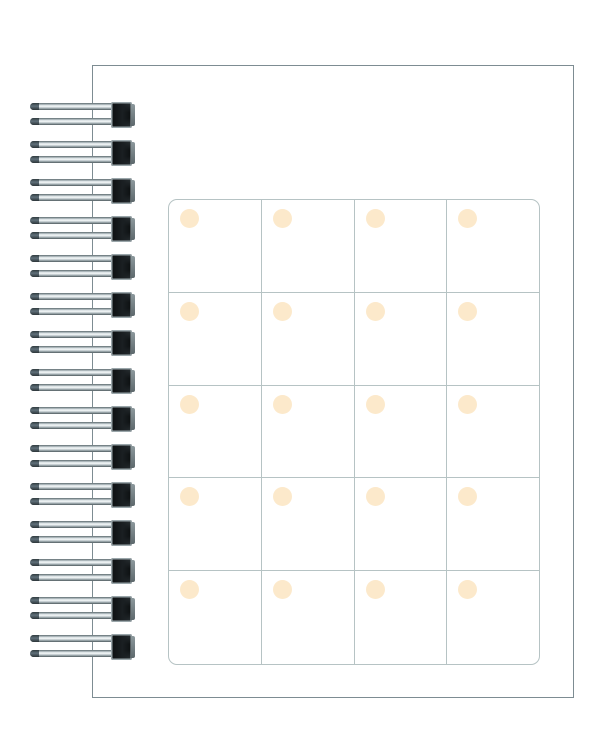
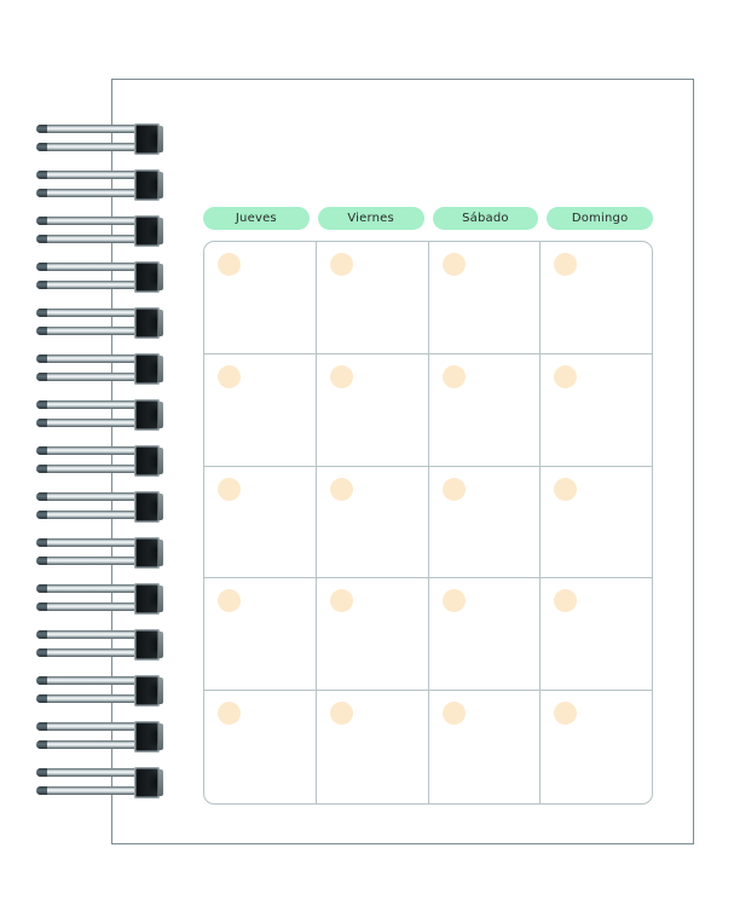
+ Jueves
+ Viernes
+ Sábado
+ Domingo
